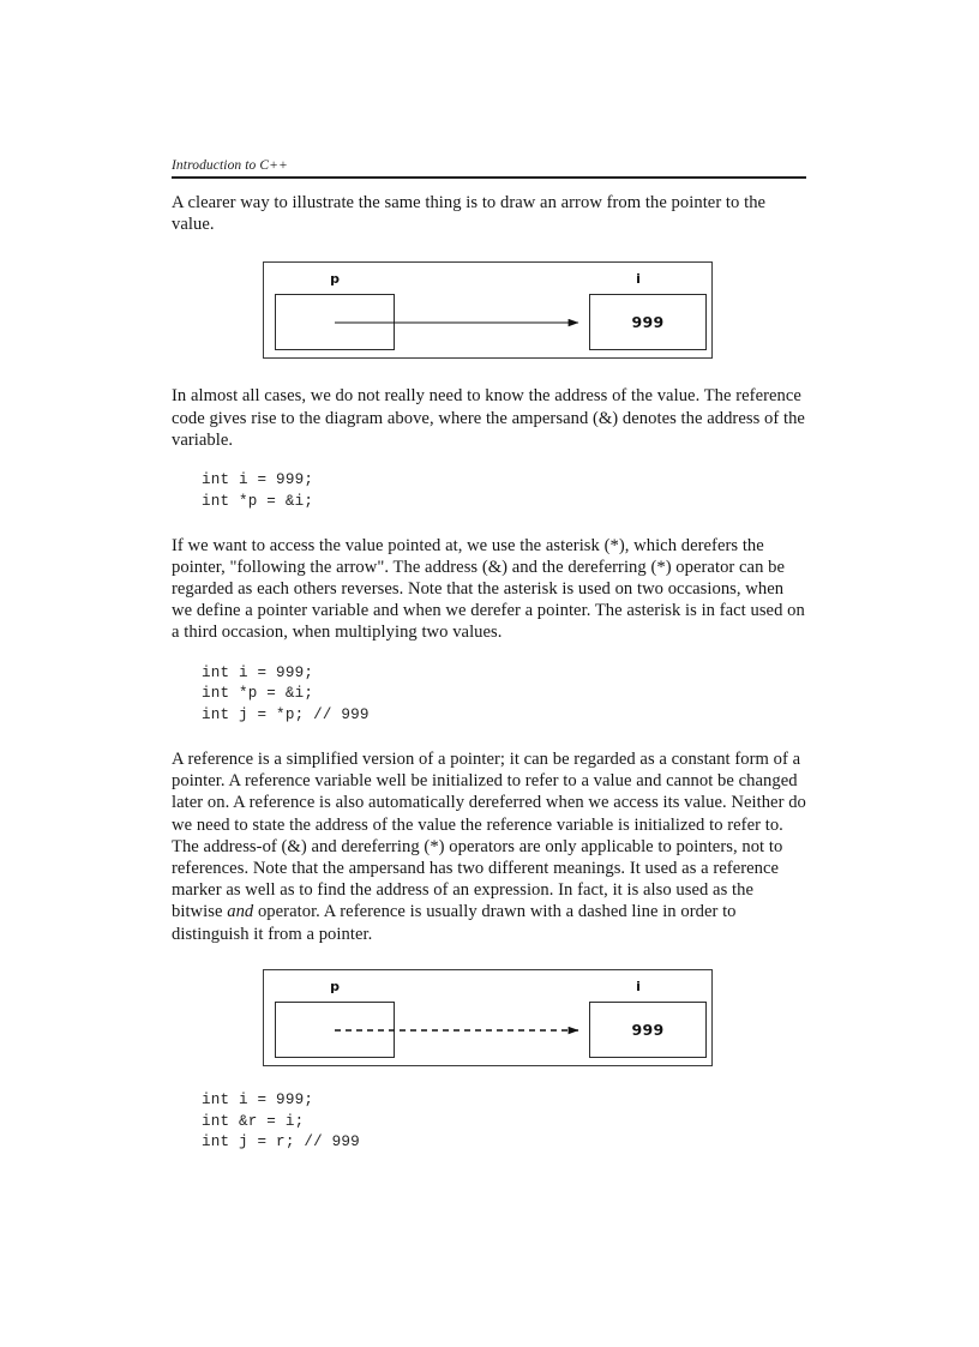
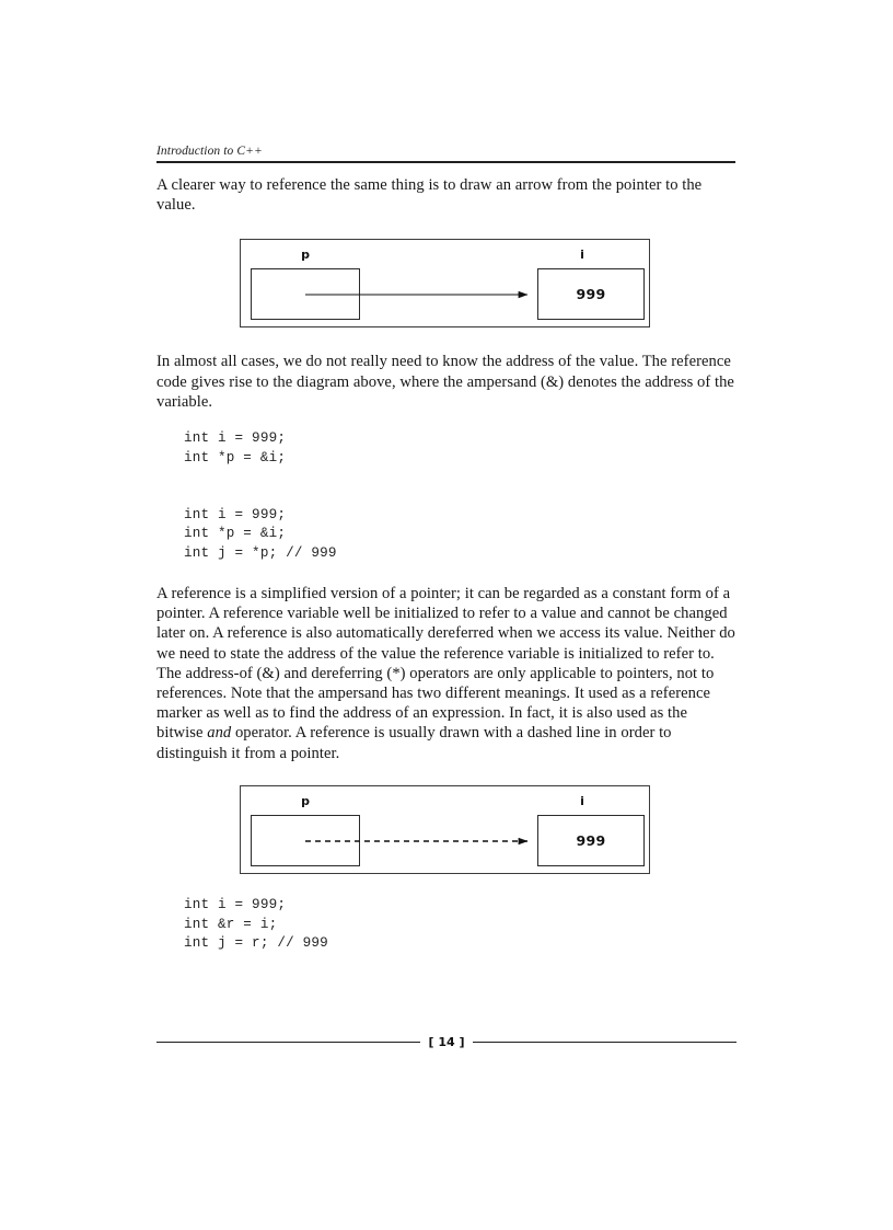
  Introduction to C++
- A clearer way to illustrate the same thing is to draw an arrow from the pointer to the value.
+ A clearer way to reference the same thing is to draw an arrow from the pointer to the value.
  p
  i
  999
  In almost all cases, we do not really need to know the address of the value. The reference code gives rise to the diagram above, where the ampersand (&) denotes the address of the variable.
  int i = 999;
  int *p = &i;
- If we want to access the value pointed at, we use the asterisk (*), which derefers the pointer, "following the arrow". The address (&) and the dereferring (*) operator can be regarded as each others reverses. Note that the asterisk is used on two occasions, when we define a pointer variable and when we derefer a pointer. The asterisk is in fact used on a third occasion, when multiplying two values.
  int i = 999;
  int *p = &i;
  int j = *p; // 999
  A reference is a simplified version of a pointer; it can be regarded as a constant form of a pointer. A reference variable well be initialized to refer to a value and cannot be changed later on. A reference is also automatically dereferred when we access its value. Neither do we need to state the address of the value the reference variable is initialized to refer to. The address-of (&) and dereferring (*) operators are only applicable to pointers, not to references. Note that the ampersand has two different meanings. It used as a reference marker as well as to find the address of an expression. In fact, it is also used as the bitwise and operator. A reference is usually drawn with a dashed line in order to distinguish it from a pointer.
  p
  i
  999
  int i = 999;
  int &r = i;
  int j = r; // 999
+ [ 14 ]
